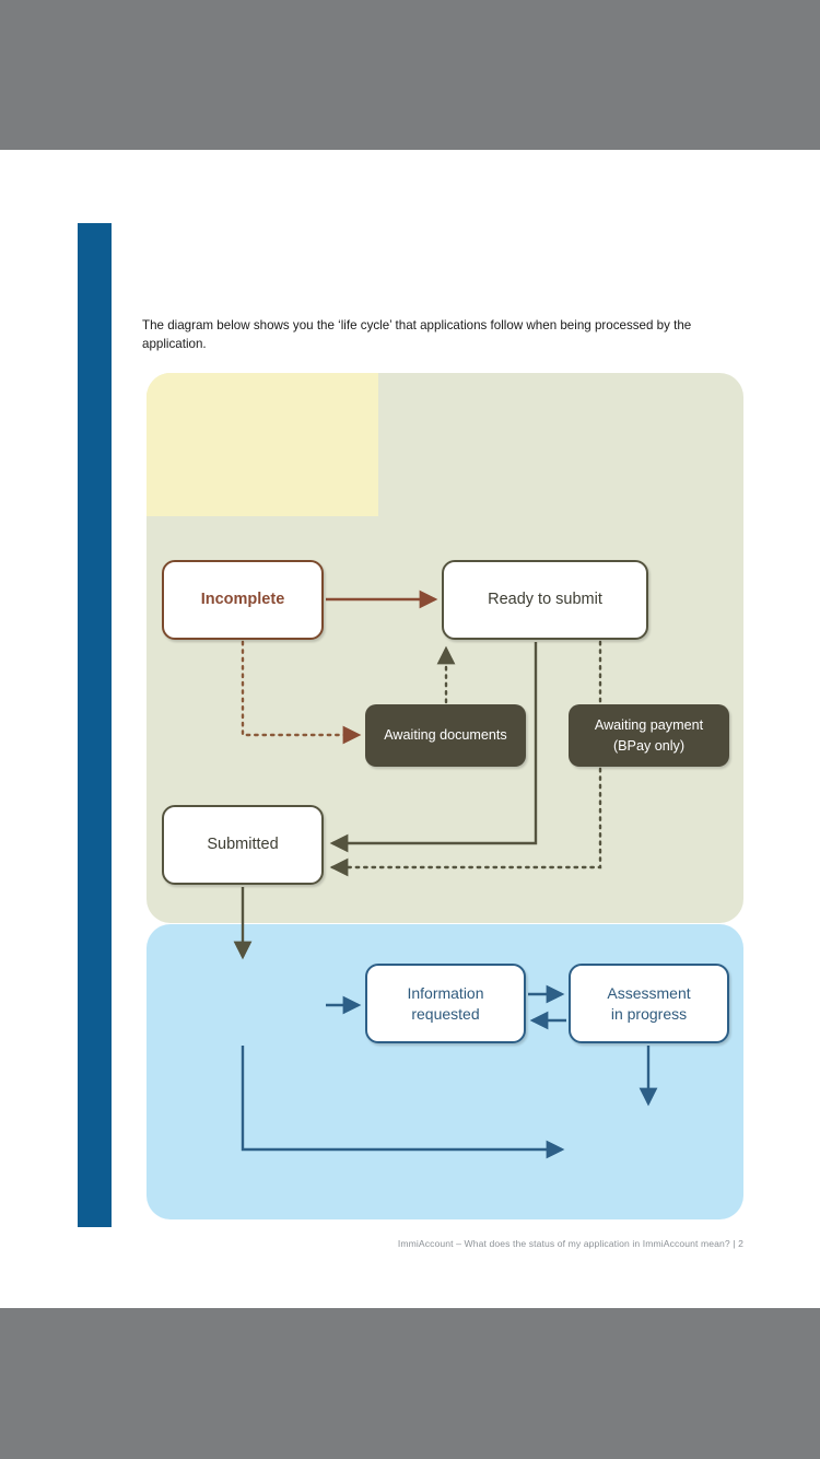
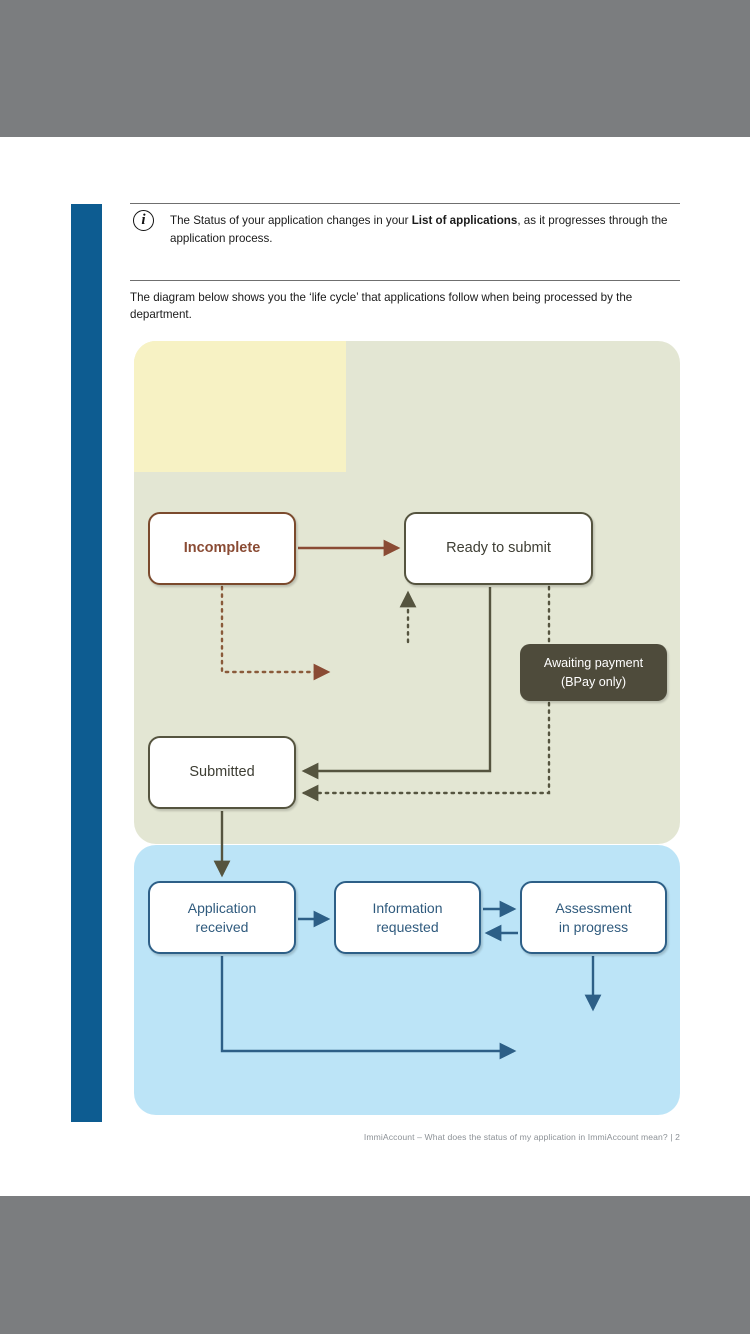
+ i
+ The Status of your application changes in your List of applications, as it progresses through the application process.
- The diagram below shows you the ‘life cycle’ that applications follow when being processed by the application.
+ The diagram below shows you the ‘life cycle’ that applications follow when being processed by the department.
  Incomplete
  Ready to submit
- Awaiting documents
  Awaiting payment
  (BPay only)
  Submitted
+ Application
+ received
  Information
  requested
  Assessment
  in progress
  ImmiAccount – What does the status of my application in ImmiAccount mean? | 2
